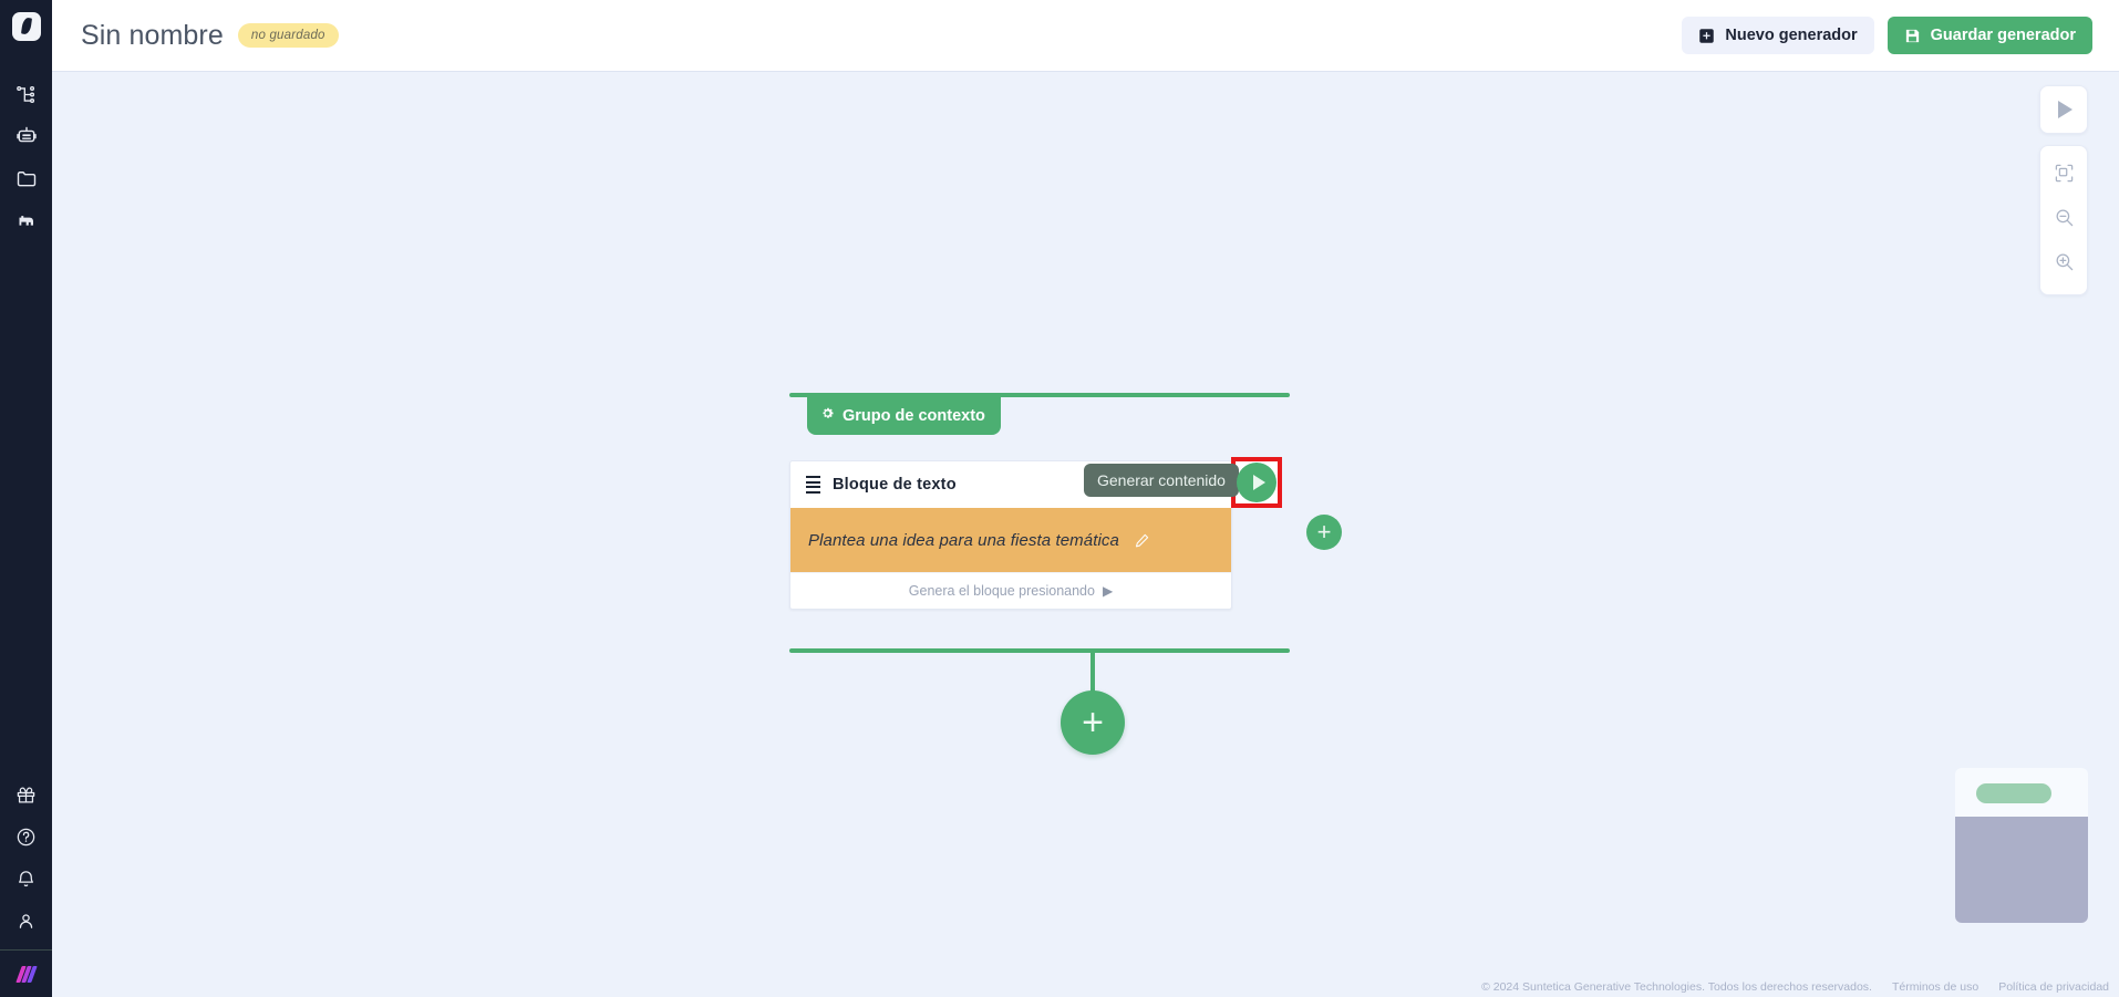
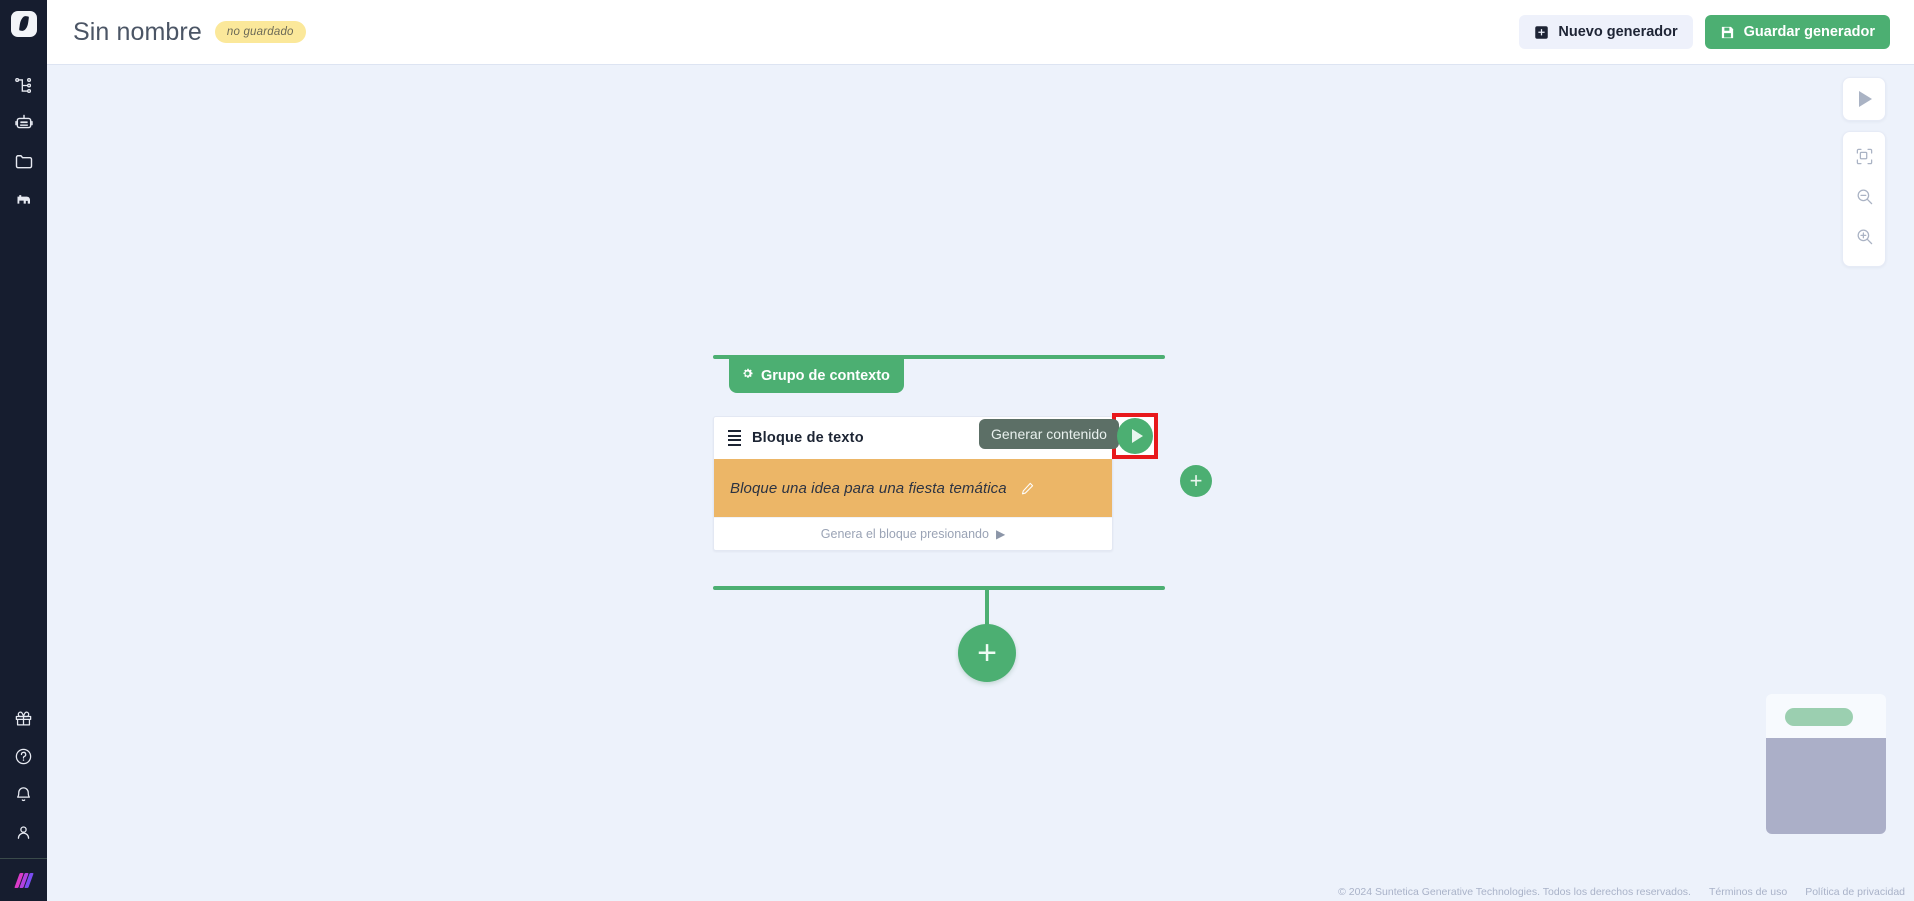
  Sin nombre
  no guardado
  Nuevo generador
  Guardar generador
  Grupo de contexto
  Bloque de texto
- Plantea una idea para una fiesta temática
+ Bloque una idea para una fiesta temática
  Genera el bloque presionando
  ▶
  Generar contenido
  +
  +
  © 2024 Suntetica Generative Technologies. Todos los derechos reservados.
  Términos de uso
  Política de privacidad
